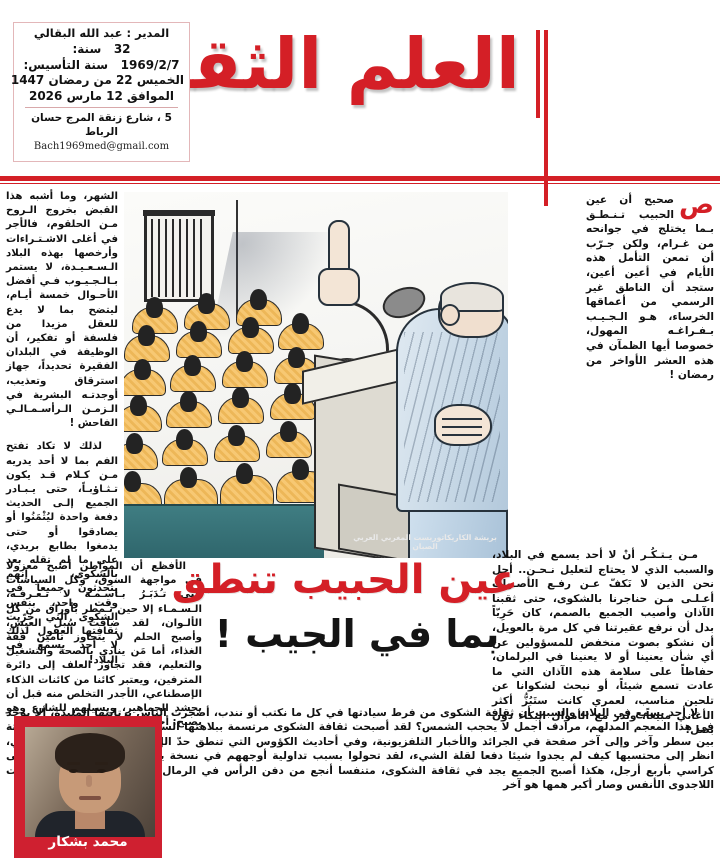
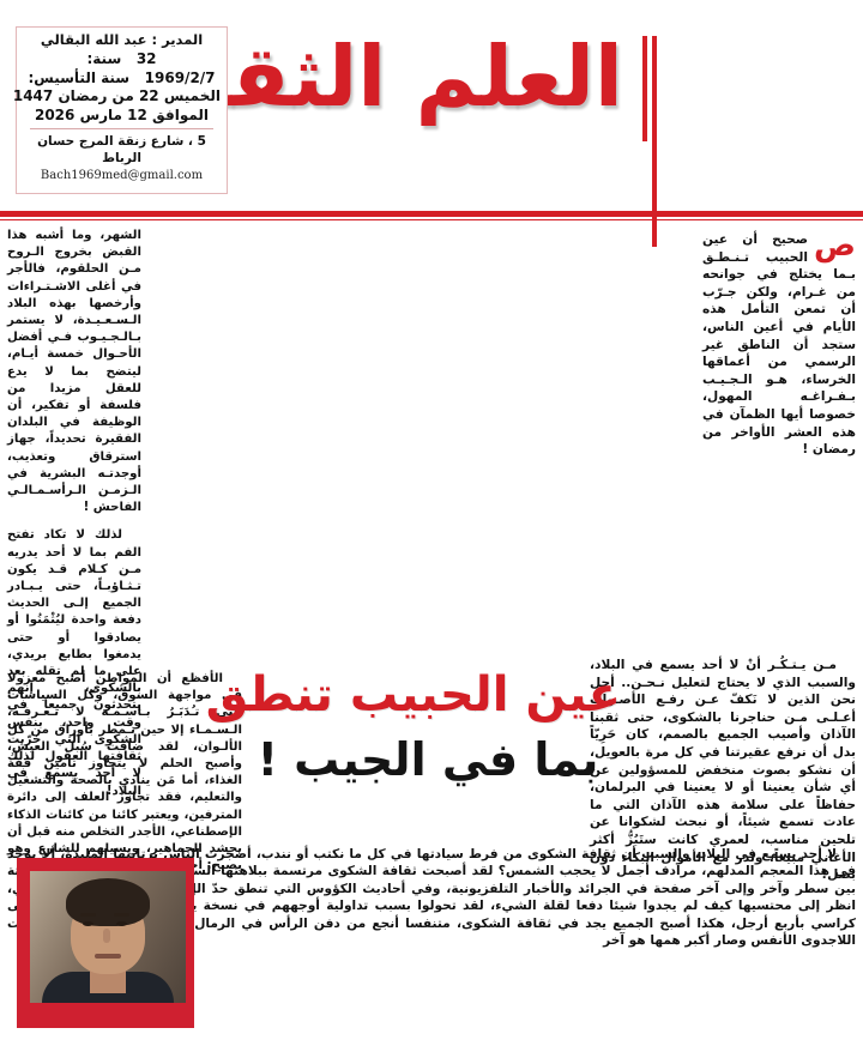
  العلم الثق
  المدير : عبد الله البقالي
  32 سنة:
  1969/2/7 سنة التأسيس:
  الخميس 22 من رمضان 1447
  الموافق 12 مارس 2026
  5 ، شارع زنقة المرج حسان الرباط
  Bach1969med@gmail.com
- بريشة الكاريكاتوريست المغربي العربي الصبان
  ص
- صحيح أن عين الحبيب تـنـطـق بـما يختلج في جوانحه من غـرام، ولكن جـرّب أن تمعن التأمل هذه الأيام في أعين أعين، ستجد أن الناطق غير الرسمي من أعماقها الخرساء، هـو الـجـيـب بـفـراغـه المهول، خصوصا أيها الظمآن في هذه العشر الأواخر من رمضان !
+ صحيح أن عين الحبيب تـنـطـق بـما يختلج في جوانحه من غـرام، ولكن جـرّب أن تمعن التأمل هذه الأيام في أعين الناس، ستجد أن الناطق غير الرسمي من أعماقها الخرساء، هـو الـجـيـب بـفـراغـه المهول، خصوصا أيها الظمآن في هذه العشر الأواخر من رمضان !
  مـن يـتـكُـر أنْ لا أحد يسمع في البلاد، والسبب الذي لا يحتاج لتعليل نـحـن.. أجل نحن الذين لا نَكفّ عـن رفـع الأصـوات أعـلـى مـن حناجرنا بالشكوى، حتى ثقبنا الآذان وأصيب الجميع بالصمم، كان حَرِيّاً بدل أن نرفع عقيرتنا في كل مرة بالعويل، أن نشكو بصوت منخفض للمسؤولين عن أي شأن يعنينا أو لا يعنينا في البرلمان، حفاظاً على سلامة هذه الآذان التي ما عادت تسمع شيئاً، أو نبحث لشكوانا عن تلحين مناسب، لعمري كانت ستَبُزُّ أكثر الأغاني مبيعاً، وتُدر مع الأموال البكاء دون بصل!
  الشهر، وما أشبه هذا القبض بخروج الـروح مـن الحلقوم، فالأجر في أغلى الاشـتـراءات وأرخصها بهذه البلاد الـسـعـيـدة، لا يستمر بـالـجـيـوب فـي أفضل الأحـوال خمسة أيـام، ليتضح بما لا يدع للعقل مزيدا من فلسفة أو تفكير، أن الوظيفة في البلدان الفقيرة تحديداً، جهاز استرقاق وتعذيب، أوجدتـه البشرية في الـزمـن الـرأسـمـالـي الفاحش !
  لذلك لا تكاد تفتح الفم بما لا أحد يدريه مـن كـلام قـد يكون تـثـاؤبـاً، حتى يـبـادر الجميع إلـى الحديث دفعة واحدة ليُثْمَنُوا أو يصادقوا أو حتى يدمغوا بطابع بريدي، على ما لم تقله بعد بالشكوى، إنهم يتحدثون جميعا في وقت واحد، بنفس الشكوى التي خرّبت ثقافتها العقول لذلك لا أحد يسمع في البلاد!
  الأفظع أن المواطن أصبح معزولا في مواجهة السوق، وكل السياسات التي تـُدَبَـرُ بـاسـمـه لا تـعـرفـه، الـسـمـاء إلا حين تـُمطر بأوراق من كل الألـوان، لقد ضاقت سُبل العيش، وأصبح الحلم لا يتجاوز تأمين قفة الغذاء، أما مَن ينادي بالصحة والتشغيل والتعليم، فقد تجاوز العلف إلى دائرة المترفين، ويعتبر كائنا من كائنات الذكاء الإصطناعي، الأجدر التخلص منه قبل أن يحشد الجماهير، ويسيلهم للشارع وهو يصيح: أ
  عين الحبيب تنطق
  بما في الجيب !
  لا أحد يسمع في البلاد، والسبب أن ثقافة الشكوى من فرط سيادتها في كل ما نكتب أو نندب، أضجرت الناس برتابتها الملبدة، ألا يوجد في هذا المعجم المدلهم، مرادف أجمل لا يحجب الشمس؟ لقد أصبحت ثقافة الشكوى مرتسمة ببلاهتها السة بين سطر وآخر وإلى آخر صفحة في الجرائد والأخبار التلفزيونية، وفي أحاديث الكؤوس التي تنطق حدّ الإ، انظر إلى محتسيها كيف لم يجدوا شيئا دفعا لقلة الشيء، لقد تحولوا بسبب تداولية أوجههم في نسخة يى كراسي بأربع أرجل، هكذا أصبح الجميع يجد في ثقافة الشكوى، متنفسا أنجع من دفن الرأس في الرمالت اللاجدوى الأنفس وصار أكبر همها هو آخر
- محمد بشكار
